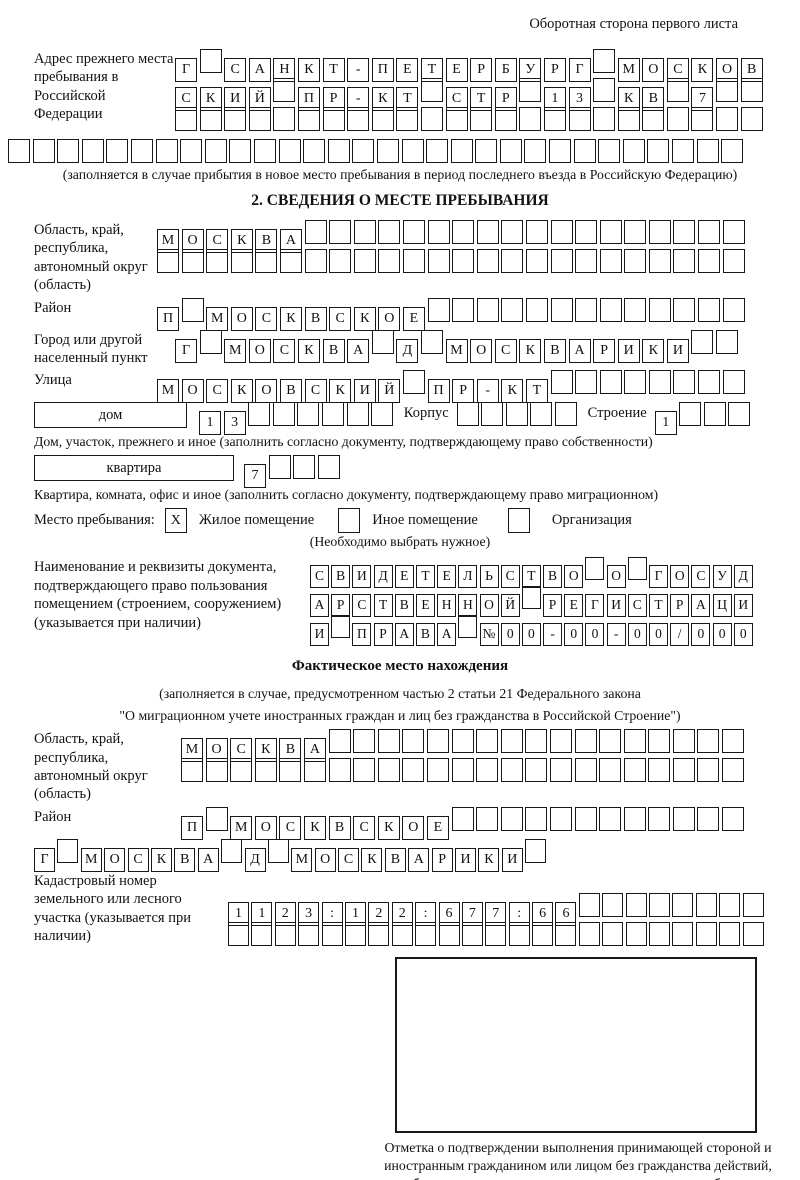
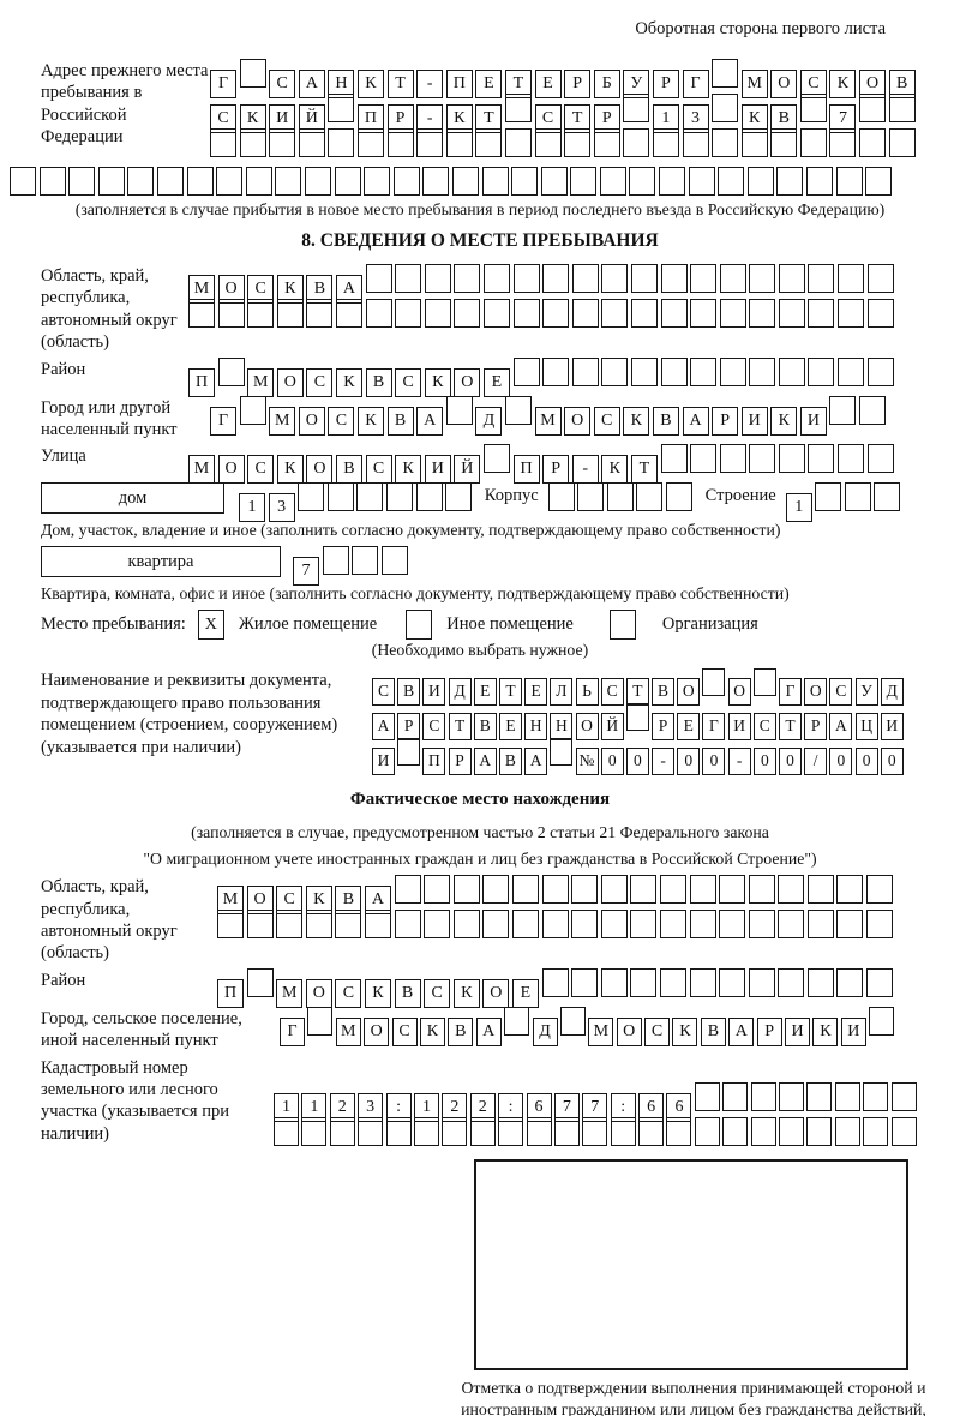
  Оборотная сторона первого листа
  Адрес прежнего места пребывания в Российской Федерации
  Г С А Н К Т - П Е Т Е Р Б У Р Г М О С К О В
  С К И Й П Р - К Т С Т Р 1 3 К В 7
  (заполняется в случае прибытия в новое место пребывания в период последнего въезда в Российскую Федерацию)
- 2. СВЕДЕНИЯ О МЕСТЕ ПРЕБЫВАНИЯ
+ 8. СВЕДЕНИЯ О МЕСТЕ ПРЕБЫВАНИЯ
  Область, край, республика, автономный округ (область)
  М О С К В А
  Район
  П М О С К В С К О Е
  Город или другой населенный пункт
  Г М О С К В А Д М О С К В А Р И К И
  Улица
  М О С К О В С К И Й П Р - К Т
  дом
  1 3
  Корпус
  Строение
  1
- Дом, участок, прежнего и иное (заполнить согласно документу, подтверждающему право собственности)
+ Дом, участок, владение и иное (заполнить согласно документу, подтверждающему право собственности)
  квартира
  7
- Квартира, комната, офис и иное (заполнить согласно документу, подтверждающему право миграционном)
+ Квартира, комната, офис и иное (заполнить согласно документу, подтверждающему право собственности)
  Место пребывания:
  X
  Жилое помещение
  Иное помещение
  Организация
  (Необходимо выбрать нужное)
  Наименование и реквизиты документа, подтверждающего право пользования помещением (строением, сооружением) (указывается при наличии)
  С В И Д Е Т Е Л Ь С Т В О О Г О С У Д
  А Р С Т В Е Н Н О Й Р Е Г И С Т Р А Ц И
  И П Р А В А № 0 0 - 0 0 - 0 0 / 0 0 0
  Фактическое место нахождения
  (заполняется в случае, предусмотренном частью 2 статьи 21 Федерального закона
  "О миграционном учете иностранных граждан и лиц без гражданства в Российской Строение")
  Область, край, республика, автономный округ (область)
  М О С К В А
  Район
  П М О С К В С К О Е
+ Город, сельское поселение, иной населенный пункт
  Г М О С К В А Д М О С К В А Р И К И
  Кадастровый номер земельного или лесного участка (указывается при наличии)
  1 1 2 3 : 1 2 2 : 6 7 7 : 6 6
